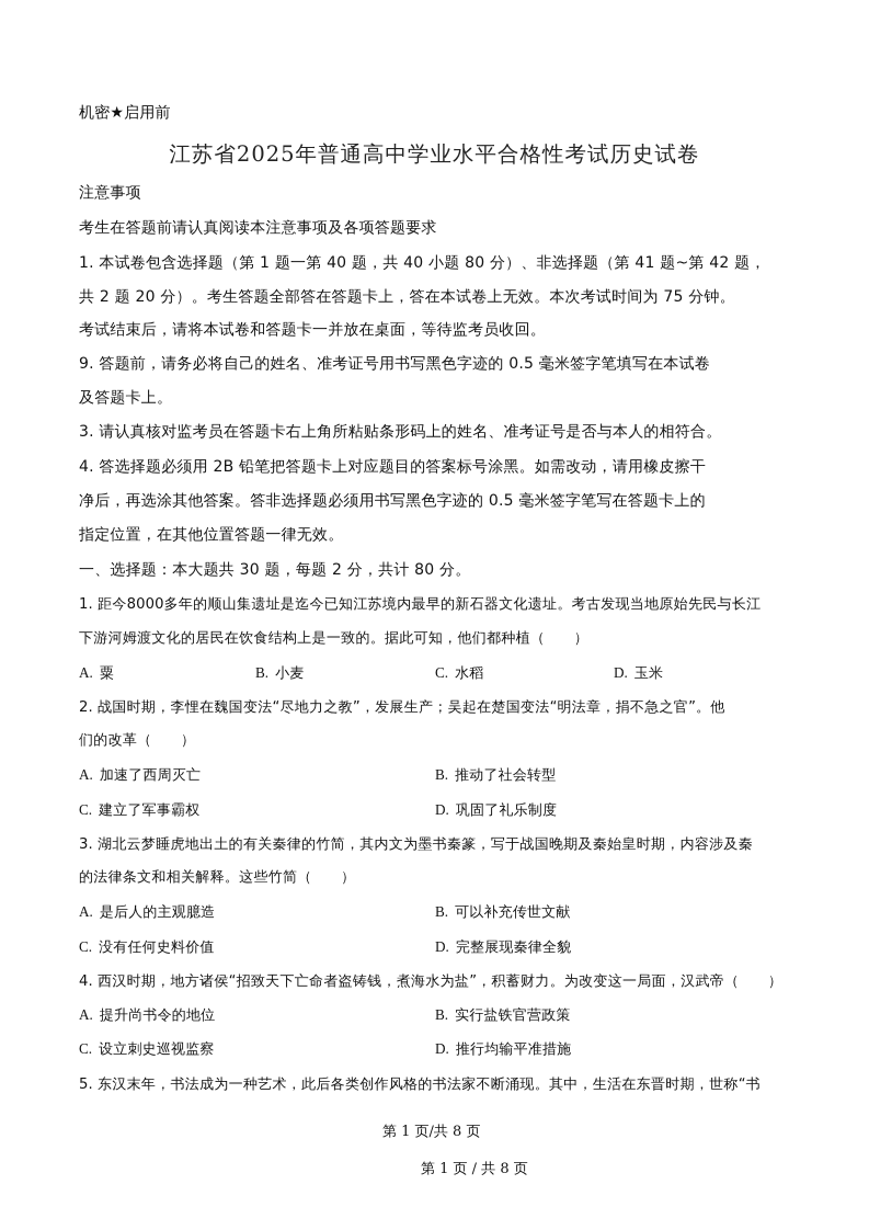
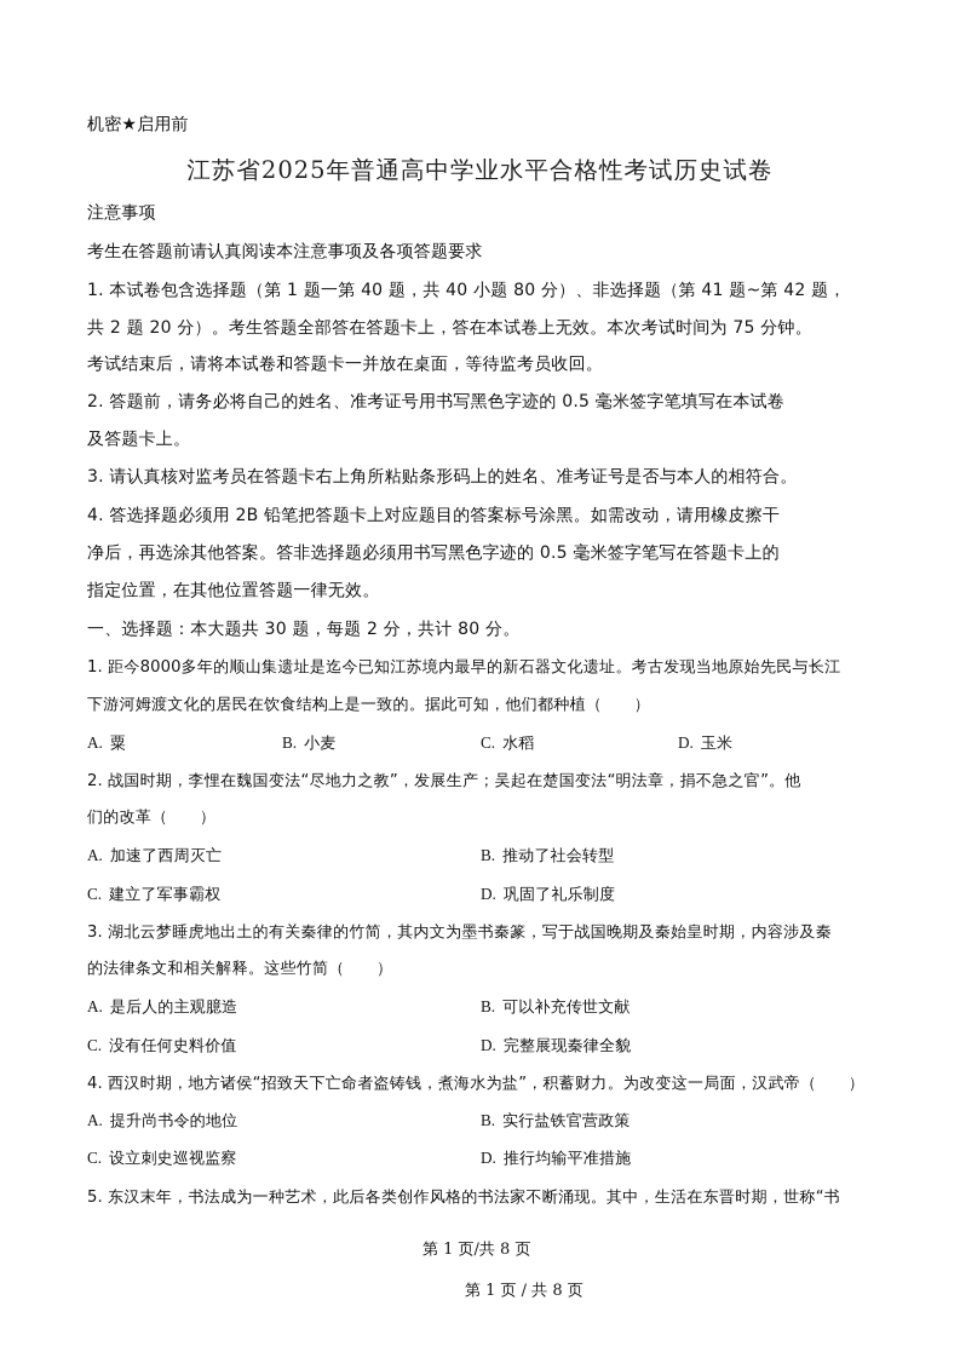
  机密★启用前
  江苏省2025年普通高中学业水平合格性考试历史试卷
  注意事项
  考生在答题前请认真阅读本注意事项及各项答题要求
  1. 本试卷包含选择题（第 1 题一第 40 题，共 40 小题 80 分）、非选择题（第 41 题~第 42 题，
  共 2 题 20 分）。考生答题全部答在答题卡上，答在本试卷上无效。本次考试时间为 75 分钟。
  考试结束后，请将本试卷和答题卡一并放在桌面，等待监考员收回。
- 9. 答题前，请务必将自己的姓名、准考证号用书写黑色字迹的 0.5 毫米签字笔填写在本试卷
+ 2. 答题前，请务必将自己的姓名、准考证号用书写黑色字迹的 0.5 毫米签字笔填写在本试卷
  及答题卡上。
  3. 请认真核对监考员在答题卡右上角所粘贴条形码上的姓名、准考证号是否与本人的相符合。
  4. 答选择题必须用 2B 铅笔把答题卡上对应题目的答案标号涂黑。如需改动，请用橡皮擦干
  净后，再选涂其他答案。答非选择题必须用书写黑色字迹的 0.5 毫米签字笔写在答题卡上的
  指定位置，在其他位置答题一律无效。
  一、选择题：本大题共 30 题，每题 2 分，共计 80 分。
  1. 距今8000多年的顺山集遗址是迄今已知江苏境内最早的新石器文化遗址。考古发现当地原始先民与长江
  下游河姆渡文化的居民在饮食结构上是一致的。据此可知，他们都种植（ ）
  A. 粟
  B. 小麦
  C. 水稻
  D. 玉米
  2. 战国时期，李悝在魏国变法“尽地力之教”，发展生产；吴起在楚国变法“明法章，捐不急之官”。他
  们的改革（ ）
  A. 加速了西周灭亡
  B. 推动了社会转型
  C. 建立了军事霸权
  D. 巩固了礼乐制度
  3. 湖北云梦睡虎地出土的有关秦律的竹简，其内文为墨书秦篆，写于战国晚期及秦始皇时期，内容涉及秦
  的法律条文和相关解释。这些竹简（ ）
  A. 是后人的主观臆造
  B. 可以补充传世文献
  C. 没有任何史料价值
  D. 完整展现秦律全貌
  4. 西汉时期，地方诸侯“招致天下亡命者盗铸钱，煮海水为盐”，积蓄财力。为改变这一局面，汉武帝（ ）
  A. 提升尚书令的地位
  B. 实行盐铁官营政策
  C. 设立刺史巡视监察
  D. 推行均输平准措施
  5. 东汉末年，书法成为一种艺术，此后各类创作风格的书法家不断涌现。其中，生活在东晋时期，世称“书
  第 1 页/共 8 页
  第 1 页 / 共 8 页
